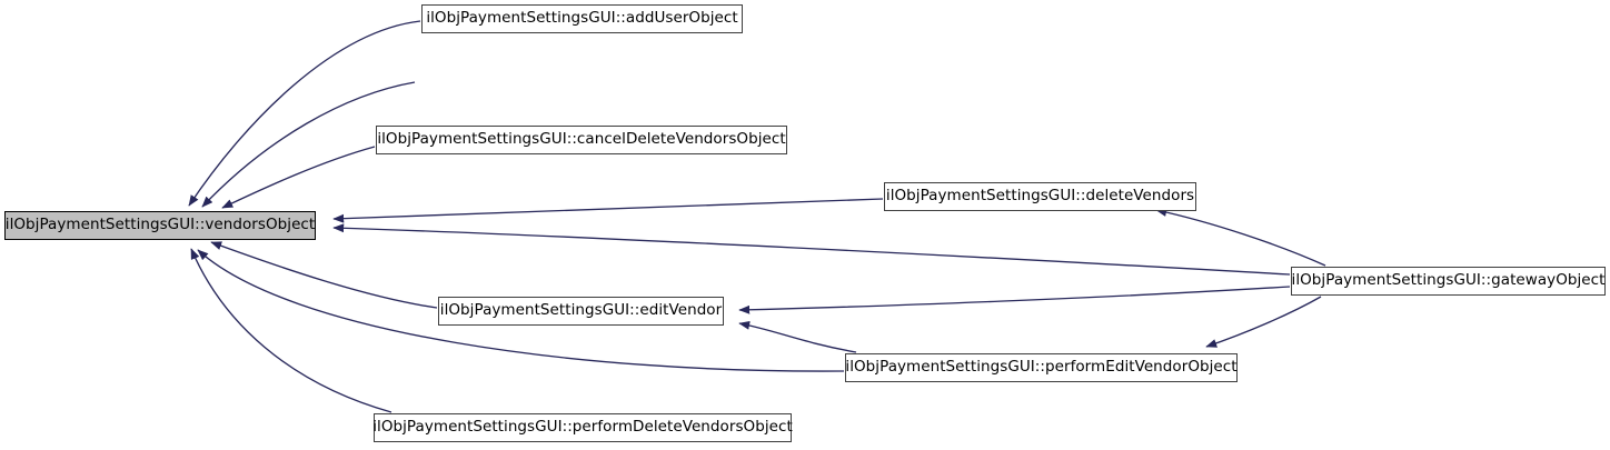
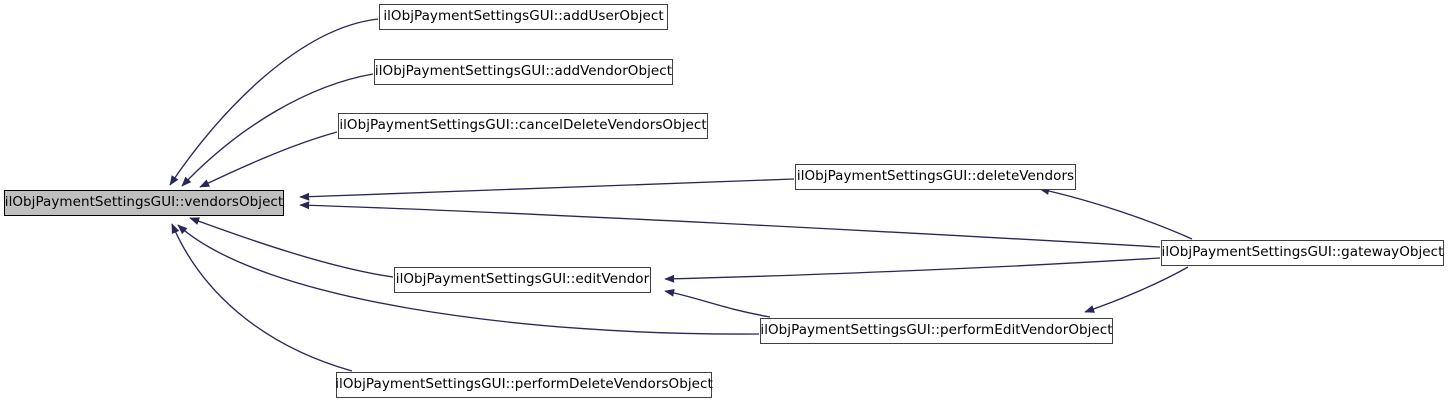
  ilObjPaymentSettingsGUI::vendorsObject
  ilObjPaymentSettingsGUI::addUserObject
+ ilObjPaymentSettingsGUI::addVendorObject
  ilObjPaymentSettingsGUI::cancelDeleteVendorsObject
  ilObjPaymentSettingsGUI::deleteVendors
  ilObjPaymentSettingsGUI::gatewayObject
  ilObjPaymentSettingsGUI::editVendor
  ilObjPaymentSettingsGUI::performEditVendorObject
  ilObjPaymentSettingsGUI::performDeleteVendorsObject
